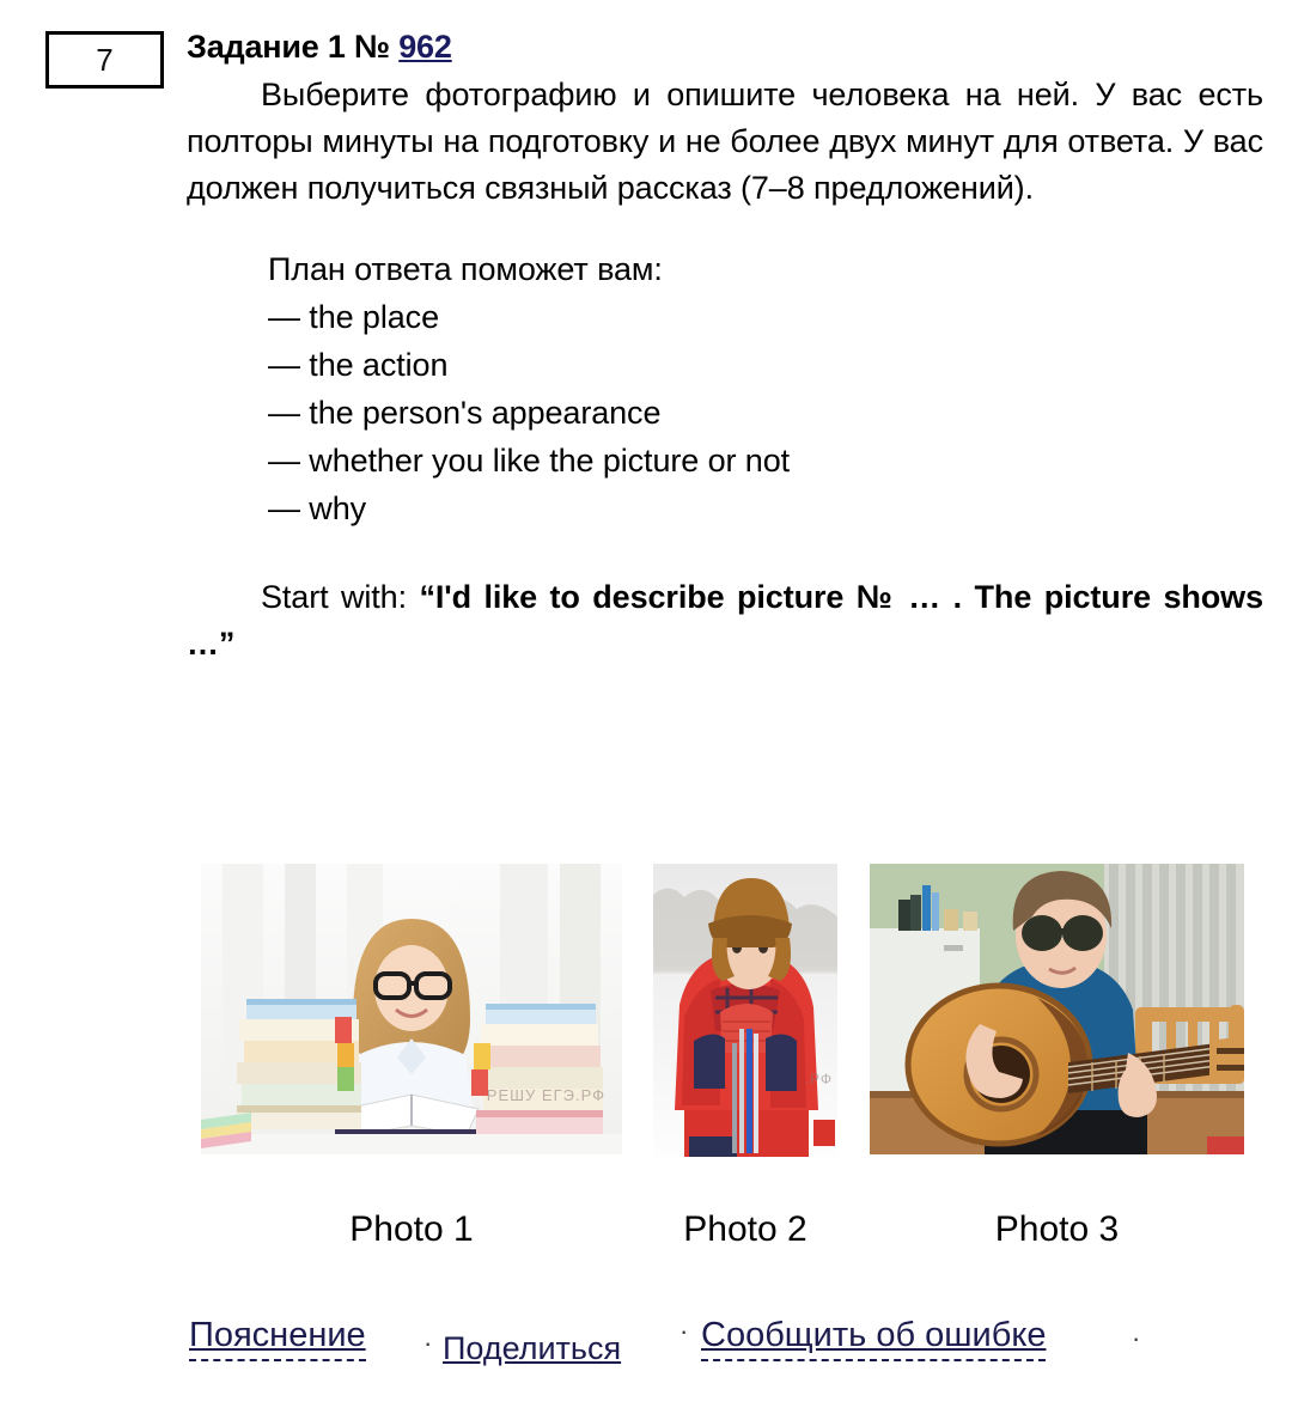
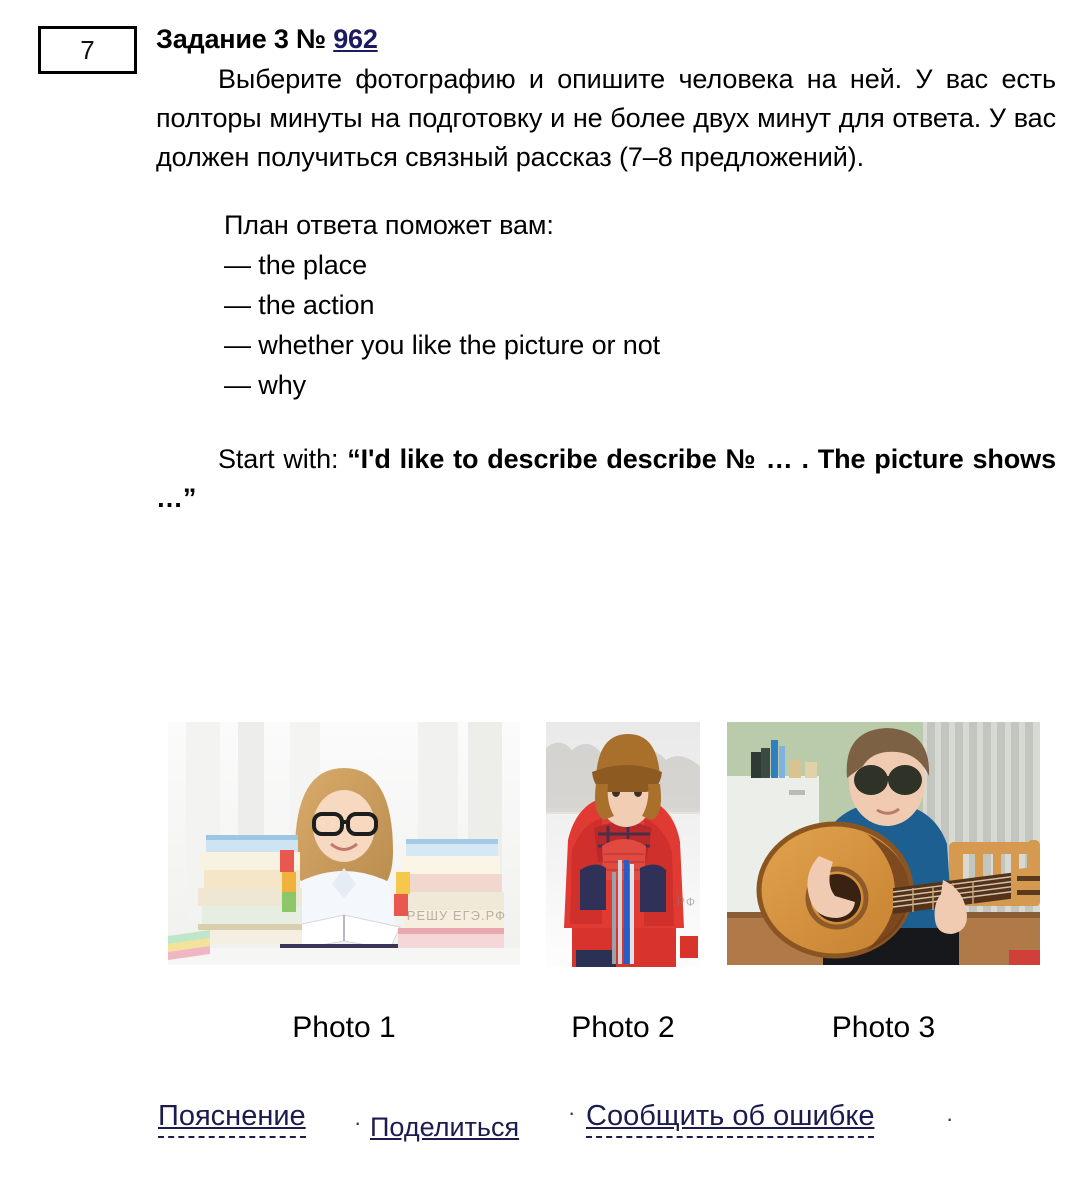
  7
- Задание 1 № 962
+ Задание 3 № 962
  Выберите фотографию и опишите человека на ней. У вас есть полторы минуты на подготовку и не более двух минут для ответа. У вас должен получить­ся связный рассказ (7–8 предложений).
  План ответа поможет вам:
  — the place
  — the action
- — the person's appearance
  — whether you like the picture or not
  — why
- Start with: “I'd like to describe picture № … . The picture shows …”
+ Start with: “I'd like to describe describe № … . The picture shows …”
  РЕШУ ЕГЭ.РФ
  .РФ
  Photo 1
  Photo 2
  Photo 3
  Пояснение
  ·
  Поделиться
  ·
  Сообщить об ошибке
  ·
